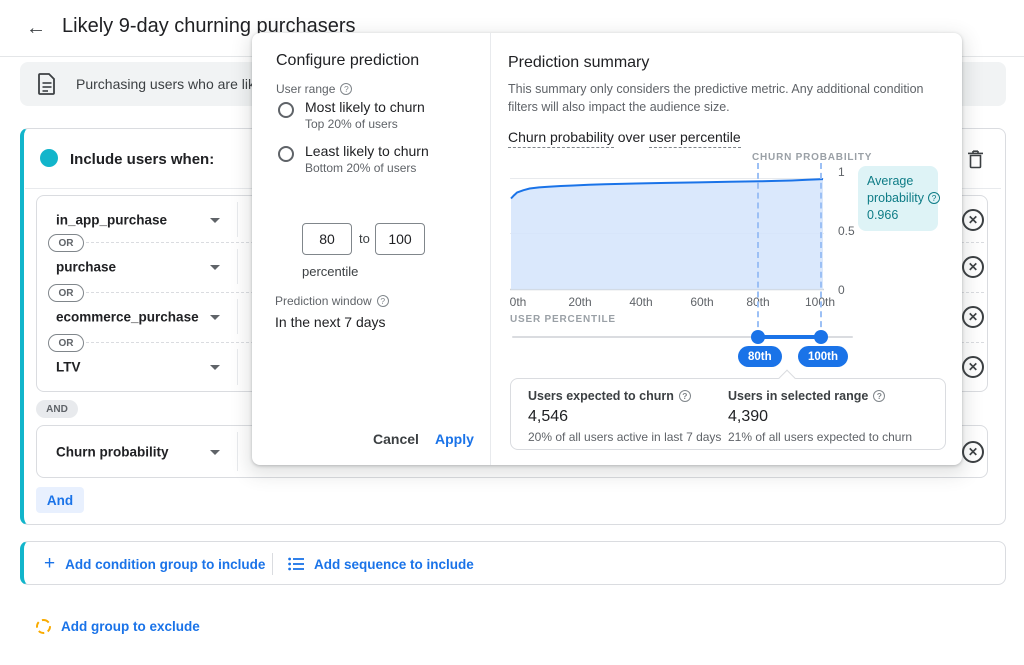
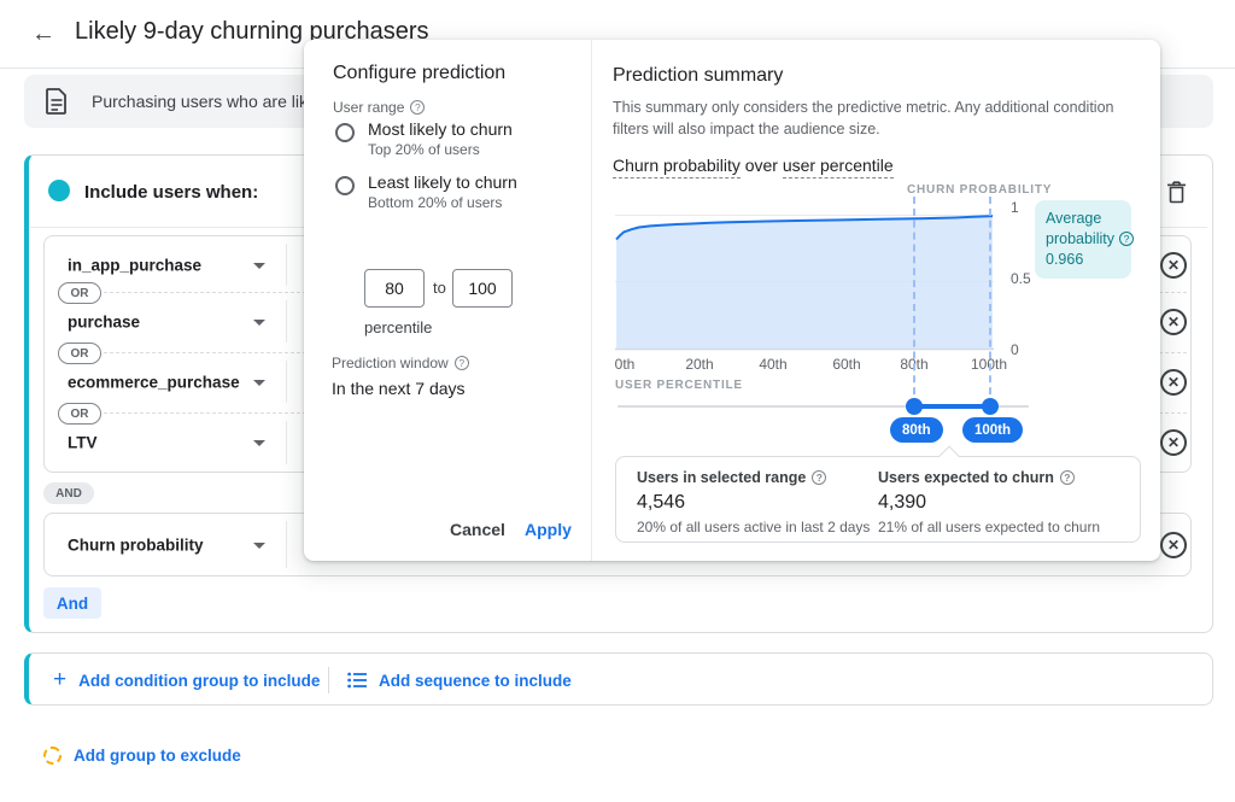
  ←
  Likely 9-day churning purchasers
  Purchasing users who are li
  Include users when:
  in_app_purchase
  ✕
  OR
  purchase
  ✕
  OR
  ecommerce_purchase
  ✕
  OR
  LTV
  ✕
  AND
  Churn probability
  ✕
  And
  +
  Add condition group to include
  Add sequence to include
  Add group to exclude
  Configure prediction
  User range
  ?
  Most likely to churn
  Top 20% of users
  Least likely to churn
  Bottom 20% of users
  80
  to
  100
  percentile
  Prediction window
  ?
  In the next 7 days
  Cancel
  Apply
  Prediction summary
  This summary only considers the predictive metric. Any additional condition filters will also impact the audience size.
  Churn probability over user percentile
  CHURN PROBABILITY
  1
  0.5
  0
  0th
  20th
  40th
  60th
  80th
  100th
  USER PERCENTILE
  Average
  probability
  ?
  0.966
  80th
  100th
- Users expected to churn
+ Users in selected range
  ?
  4,546
- 20% of all users active in last 7 days
+ 20% of all users active in last 2 days
- Users in selected range
+ Users expected to churn
  ?
  4,390
  21% of all users expected to churn
